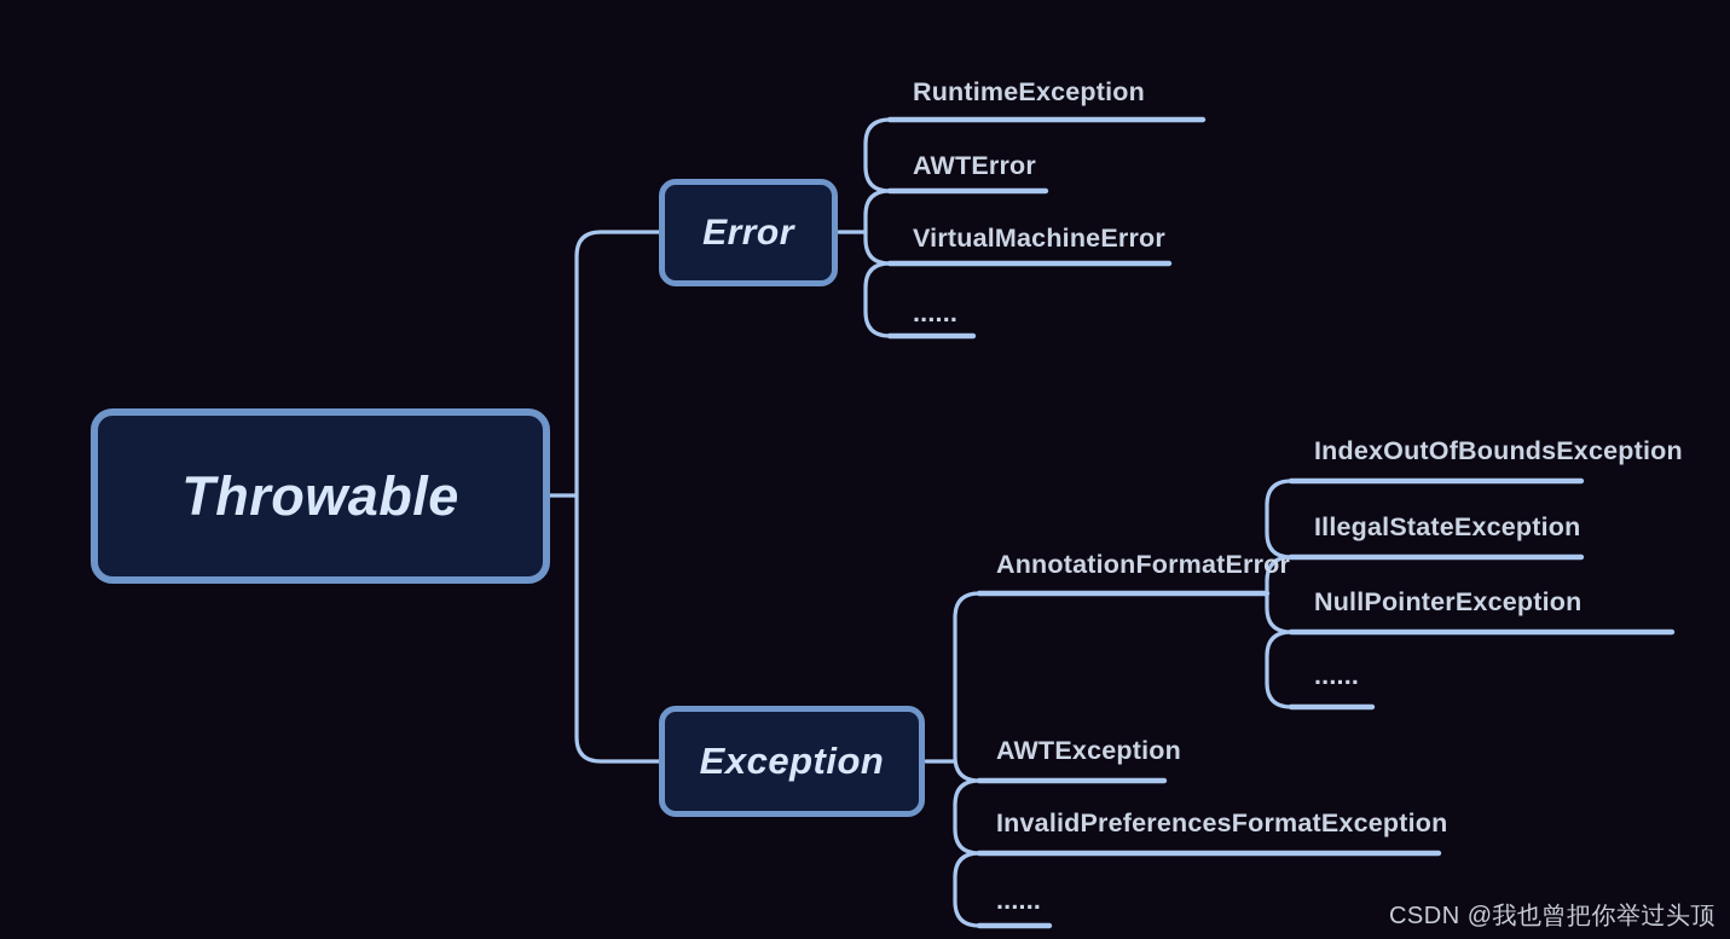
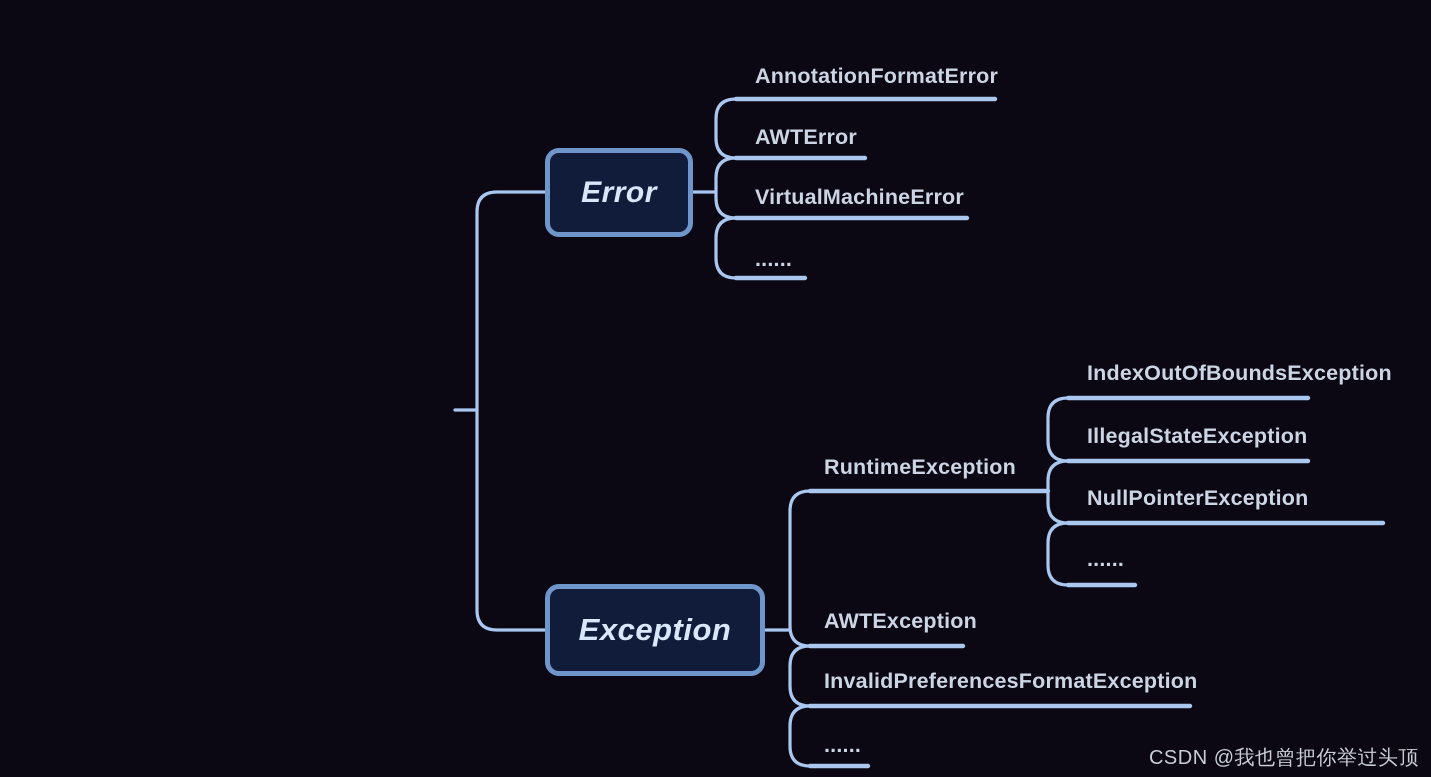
- Throwable
  Error
  Exception
- RuntimeException
+ AnnotationFormatError
  AWTError
  VirtualMachineError
  ......
- AnnotationFormatError
+ RuntimeException
  AWTException
  InvalidPreferencesFormatException
  ......
  IndexOutOfBoundsException
  IllegalStateException
  NullPointerException
  ......
  CSDN @我也曾把你举过头顶
